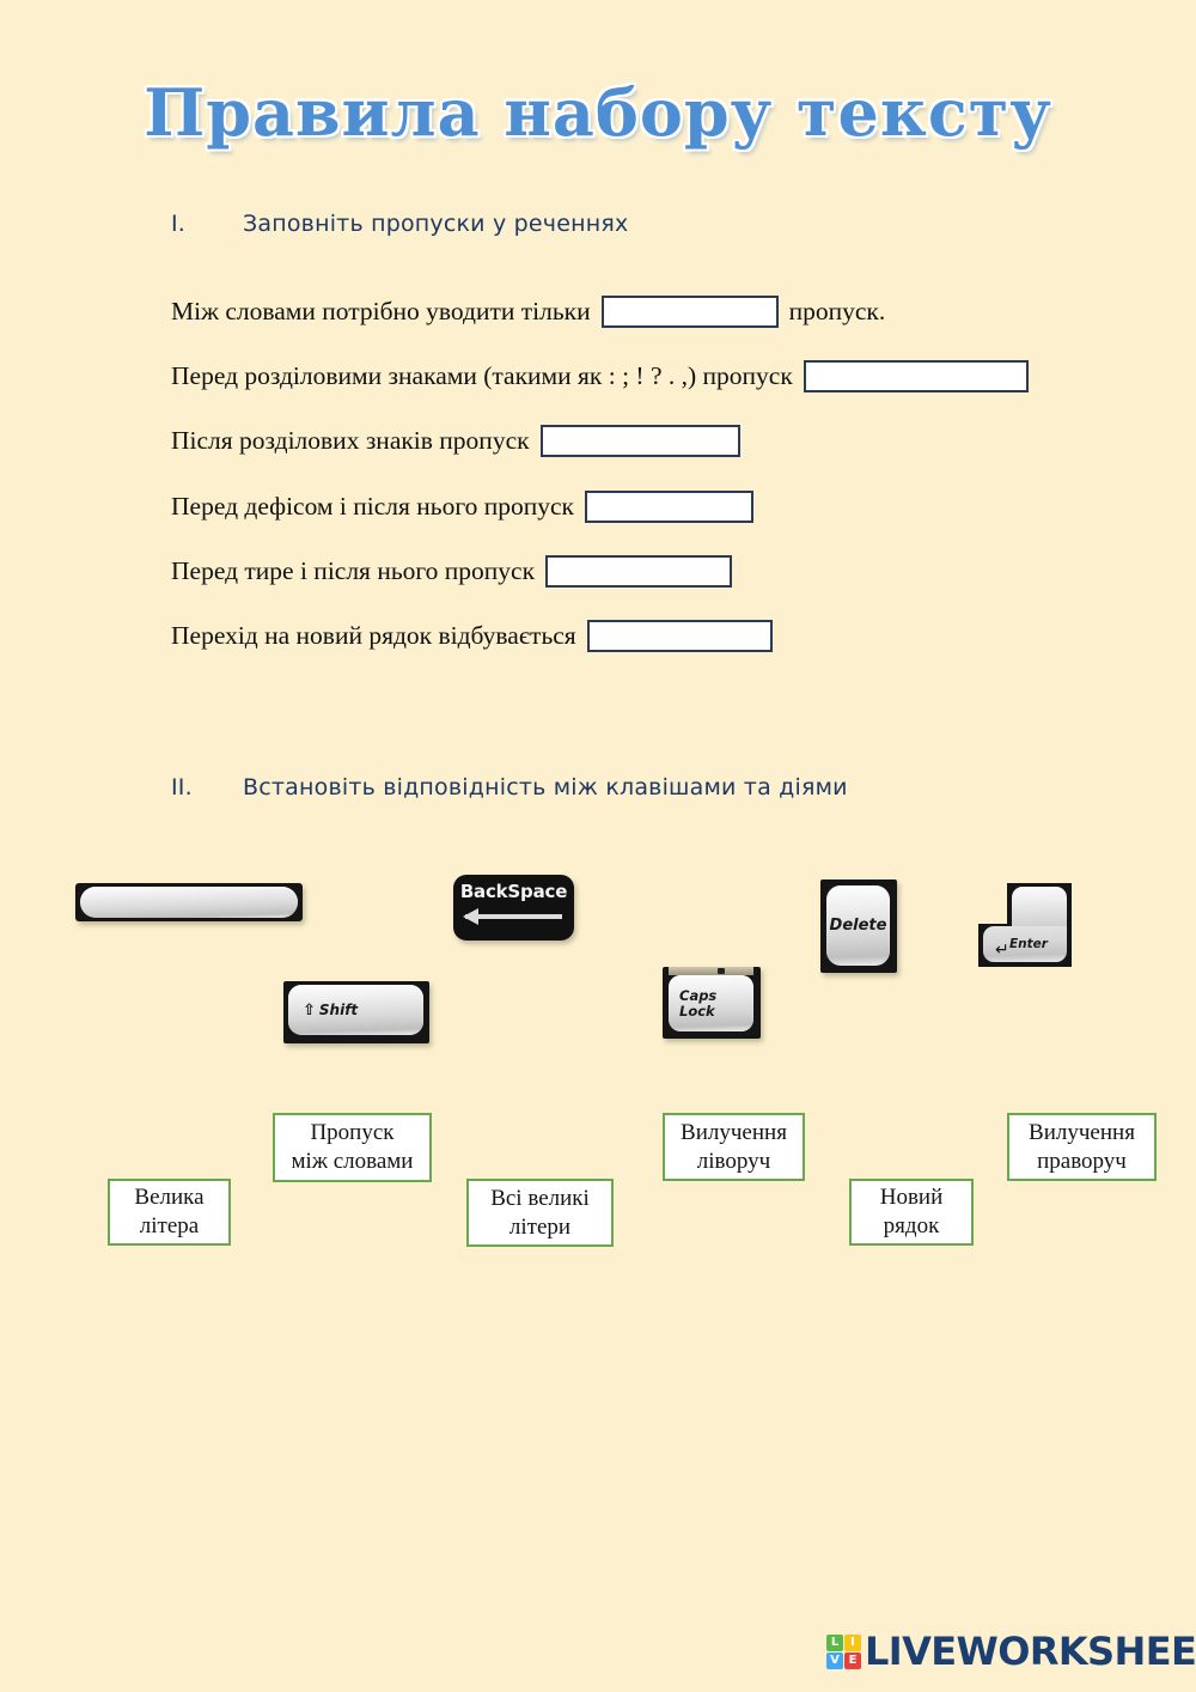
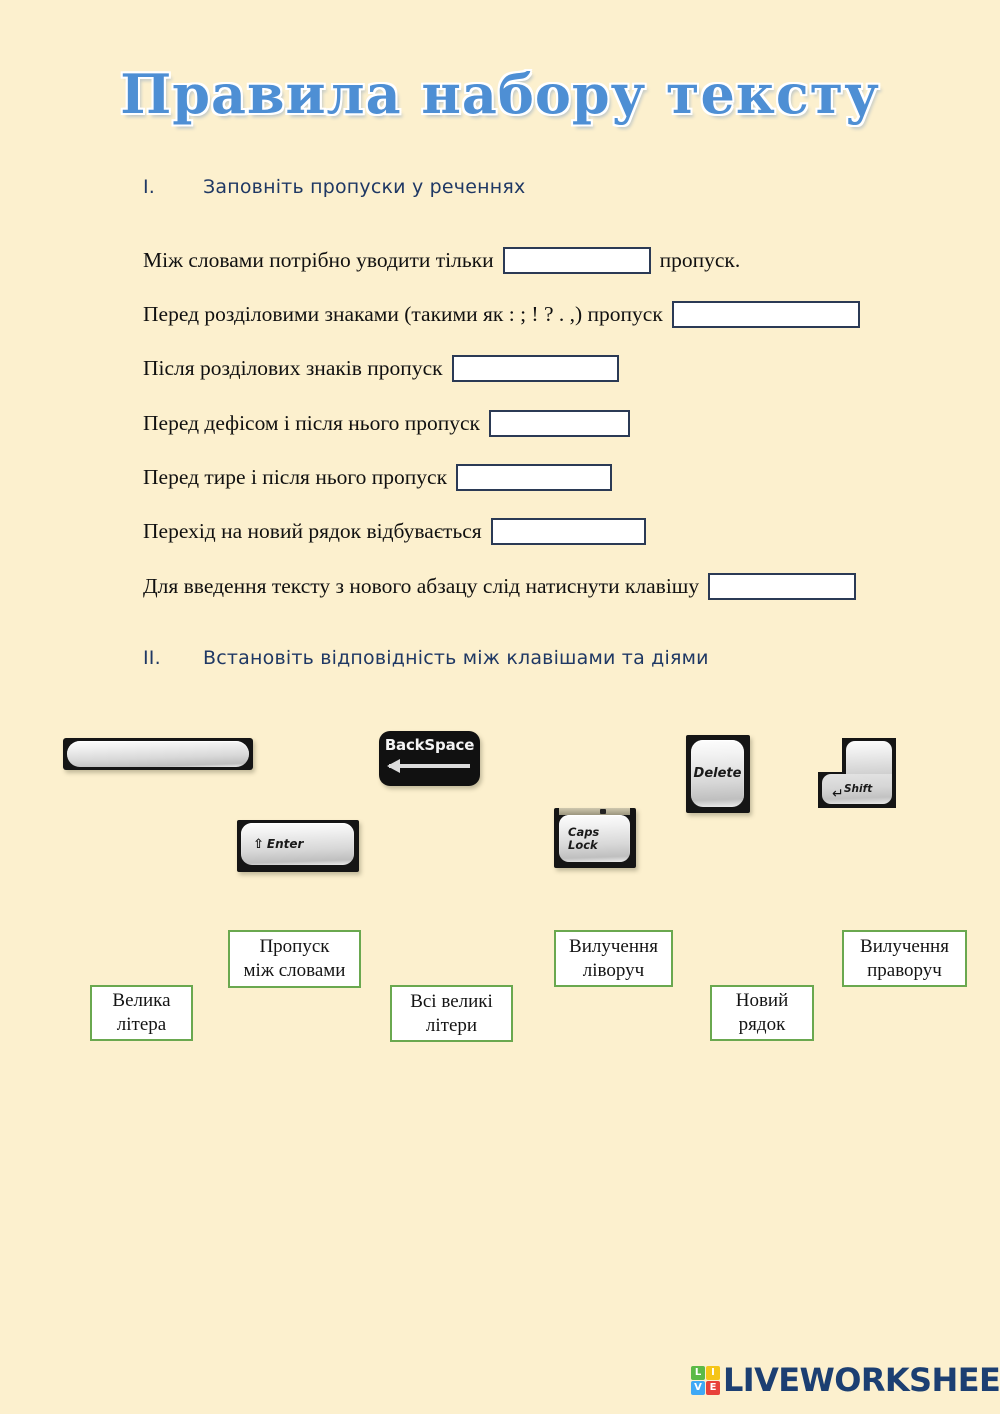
  Правила набору тексту
  I.
  Заповніть пропуски у реченнях
  Між словами потрібно уводити тільки
  пропуск.
  Перед розділовими знаками (такими як : ; ! ? . ,) пропуск
  Після розділових знаків пропуск
  Перед дефісом і після нього пропуск
  Перед тире і після нього пропуск
  Перехід на новий рядок відбувається
+ Для введення тексту з нового абзацу слід натиснути клавішу
  II.
  Встановіть відповідність між клавішами та діями
  BackSpace
- ⇧ Shift
+ ⇧ Enter
  Caps
  Lock
  Delete
  ↵
- Enter
+ Shift
  Велика
  літера
  Пропуск
  між словами
  Всі великі
  літери
  Вилучення
  ліворуч
  Новий
  рядок
  Вилучення
  праворуч
  L
  I
  V
  E
  LIVEWORKSHEE
